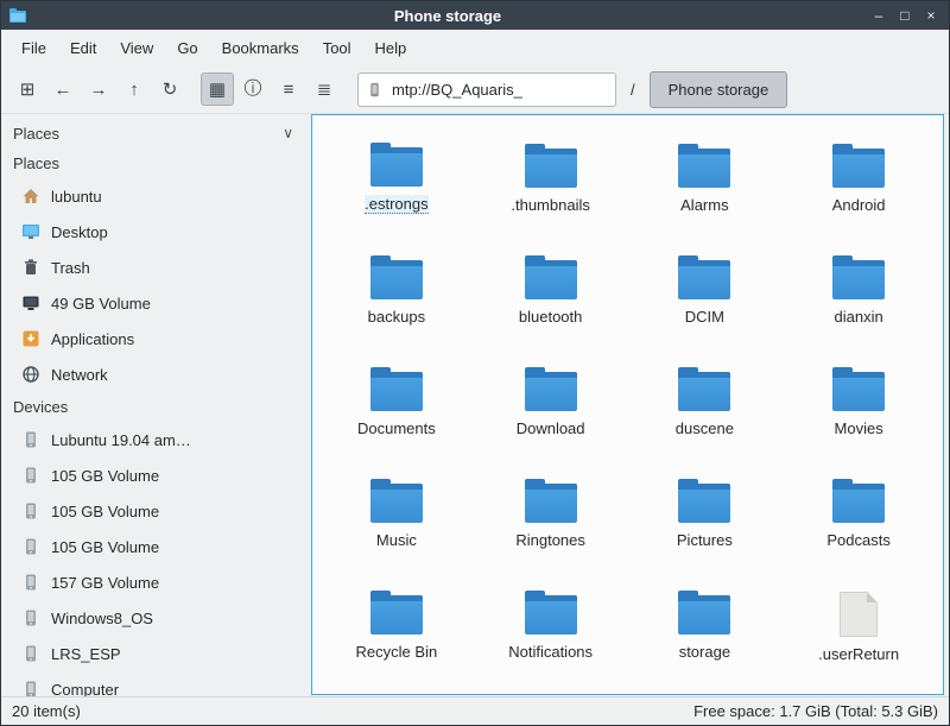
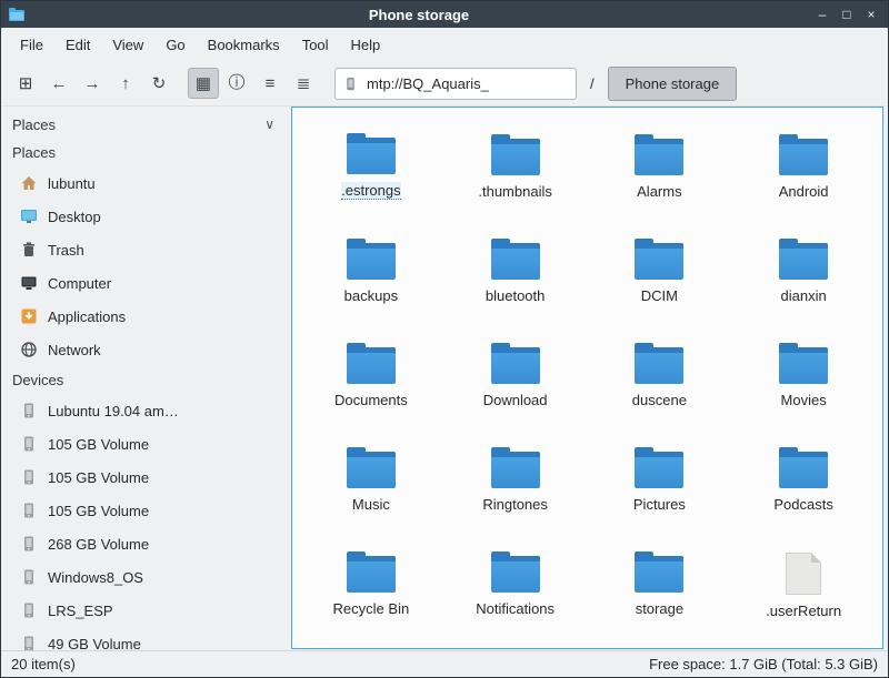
  Phone storage
  –
  □
  ×
  File
  Edit
  View
  Go
  Bookmarks
  Tool
  Help
  ⊞
  ←
  →
  ↑
  ↻
  ▦
  ⓘ
  ≡
  ≣
  mtp://BQ_Aquaris_
  /
  Phone storage
  Places
  ∨
  Places
  lubuntu
  Desktop
  Trash
- 49 GB Volume
+ Computer
  Applications
  Network
  Devices
  Lubuntu 19.04 am…
  105 GB Volume
  105 GB Volume
  105 GB Volume
- 157 GB Volume
+ 268 GB Volume
  Windows8_OS
  LRS_ESP
- Computer
+ 49 GB Volume
  .estrongs
  .thumbnails
  Alarms
  Android
  backups
  bluetooth
  DCIM
  dianxin
  Documents
  Download
  duscene
  Movies
  Music
  Ringtones
  Pictures
  Podcasts
  Recycle Bin
  Notifications
  storage
  .userReturn
  20 item(s)
  Free space: 1.7 GiB (Total: 5.3 GiB)
